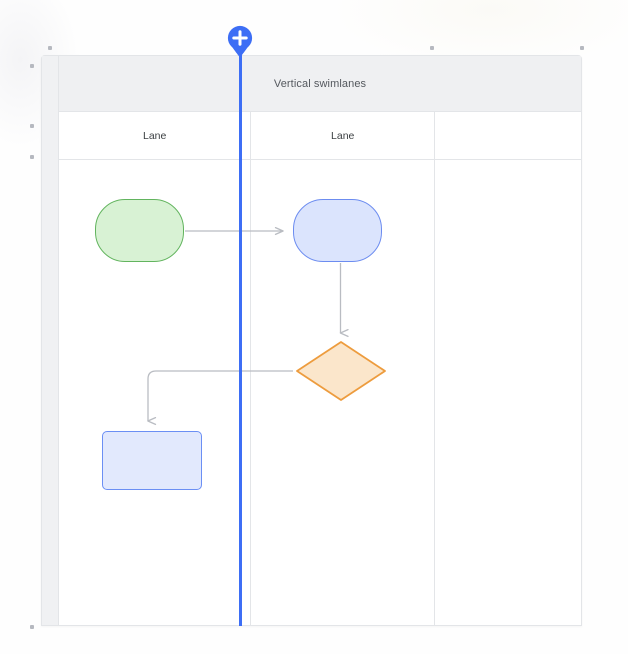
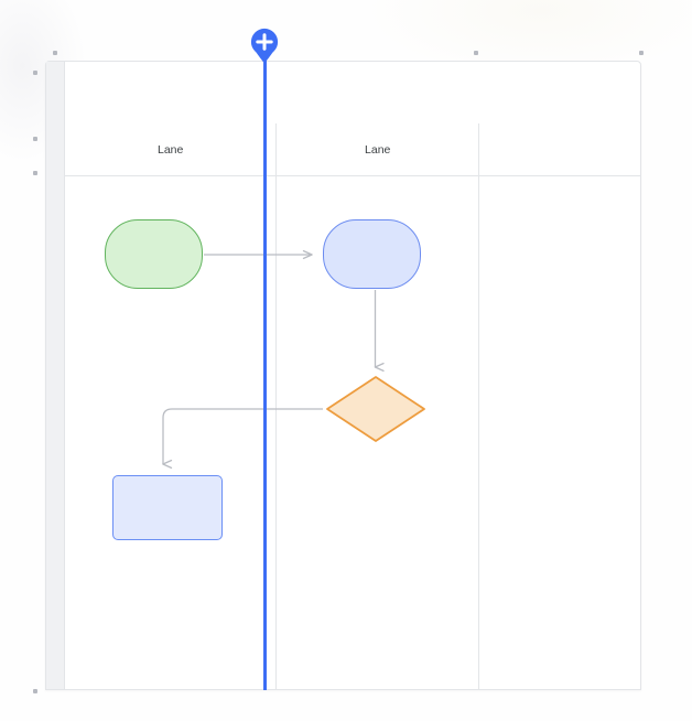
- Vertical swimlanes
  Lane
  Lane
